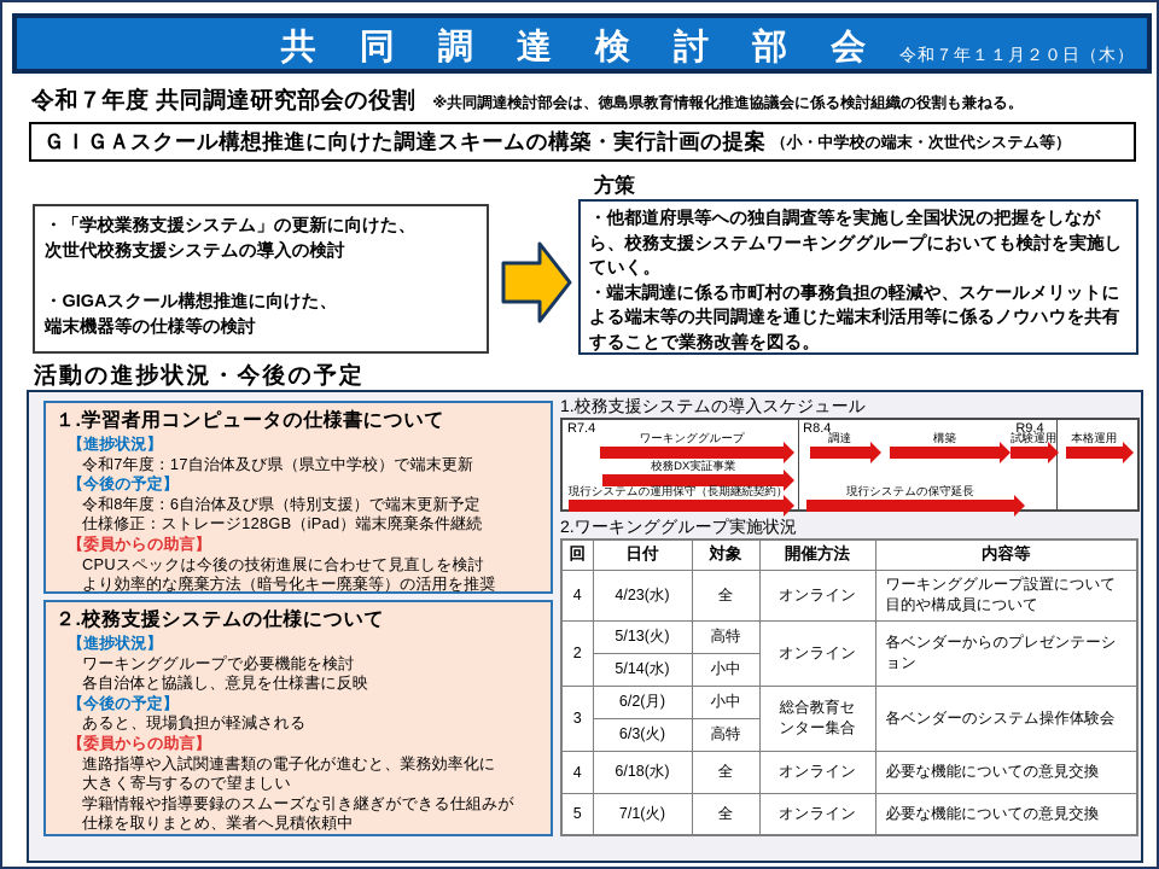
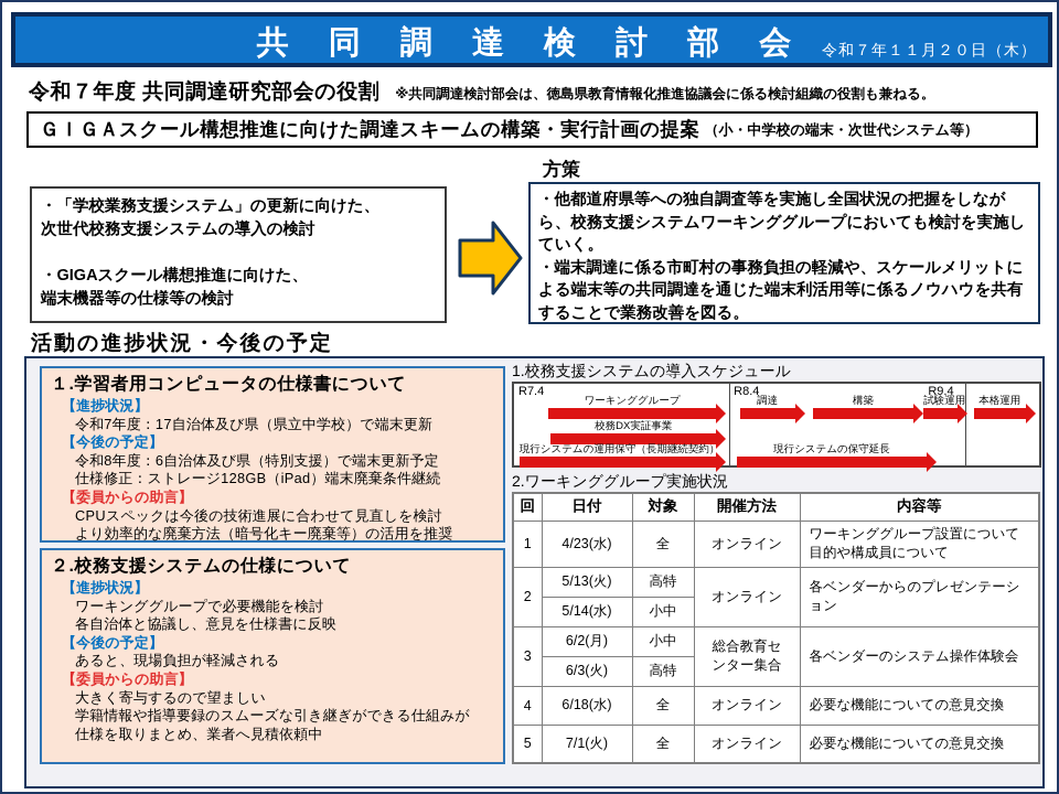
  共 同 調 達 検 討 部 会
  令和７年１１月２０日（木）
  令和７年度 共同調達研究部会の役割
  ※共同調達検討部会は、徳島県教育情報化推進協議会に係る検討組織の役割も兼ねる。
  ＧＩＧＡスクール構想推進に向けた調達スキームの構築・実行計画の提案
  （小・中学校の端末・次世代システム等）
  方策
  ・「学校業務支援システム」の更新に向けた、
  次世代校務支援システムの導入の検討
  ・GIGAスクール構想推進に向けた、
  端末機器等の仕様等の検討
  ・他都道府県等への独自調査等を実施し全国状況の把握をしながら、校務支援システムワーキンググループにおいても検討を実施していく。
  ・端末調達に係る市町村の事務負担の軽減や、スケールメリットによる端末等の共同調達を通じた端末利活用等に係るノウハウを共有することで業務改善を図る。
  活動の進捗状況・今後の予定
  １.学習者用コンピュータの仕様書について
  【進捗状況】
  令和7年度：17自治体及び県（県立中学校）で端末更新
  【今後の予定】
  令和8年度：6自治体及び県（特別支援）で端末更新予定
  仕様修正：ストレージ128GB（iPad）端末廃棄条件継続
  【委員からの助言】
  CPUスペックは今後の技術進展に合わせて見直しを検討
  より効率的な廃棄方法（暗号化キー廃棄等）の活用を推奨
  ２.校務支援システムの仕様について
  【進捗状況】
  ワーキンググループで必要機能を検討
  各自治体と協議し、意見を仕様書に反映
  【今後の予定】
  あると、現場負担が軽減される
  【委員からの助言】
- 進路指導や入試関連書類の電子化が進むと、業務効率化に
  大きく寄与するので望ましい
  学籍情報や指導要録のスムーズな引き継ぎができる仕組みが
  仕様を取りまとめ、業者へ見積依頼中
  1.校務支援システムの導入スケジュール
  R7.4
  R8.4
  R9.4
  ワーキンググループ
  調達
  構築
  試験運用
  本格運用
  校務DX実証事業
  現行システムの運用保守（長期継続契約）
  現行システムの保守延長
  2.ワーキンググループ実施状況
  回	日付	対象	開催方法	内容等
- 4	4/23(水)	全	オンライン	ワーキンググループ設置について 目的や構成員について
+ 1	4/23(水)	全	オンライン	ワーキンググループ設置について 目的や構成員について
  2	5/13(火)	高特	オンライン	各ベンダーからのプレゼンテーション
  5/14(水)	小中
  3	6/2(月)	小中	総合教育セ ンター集合	各ベンダーのシステム操作体験会
  6/3(火)	高特
  4	6/18(水)	全	オンライン	必要な機能についての意見交換
  5	7/1(火)	全	オンライン	必要な機能についての意見交換
